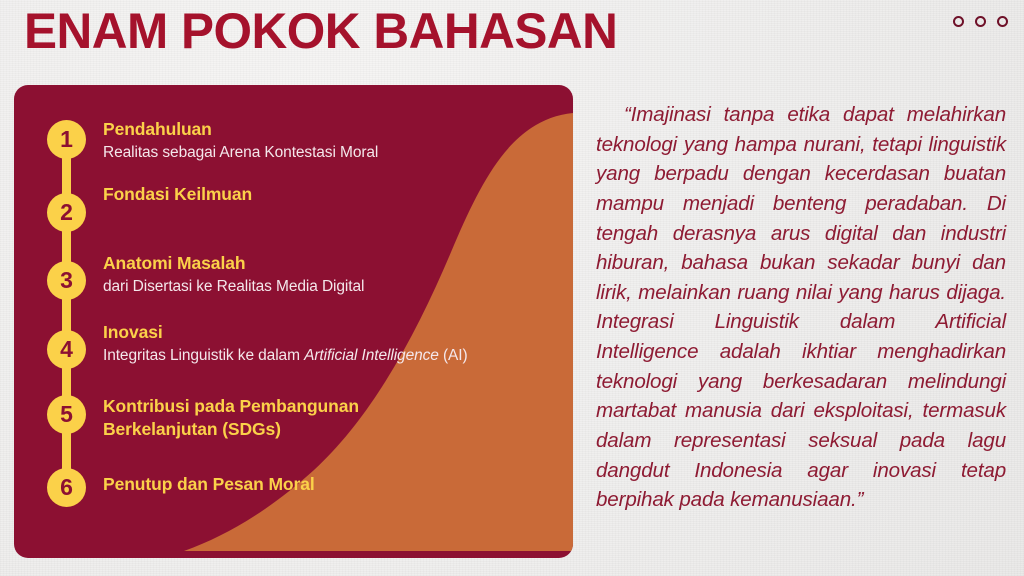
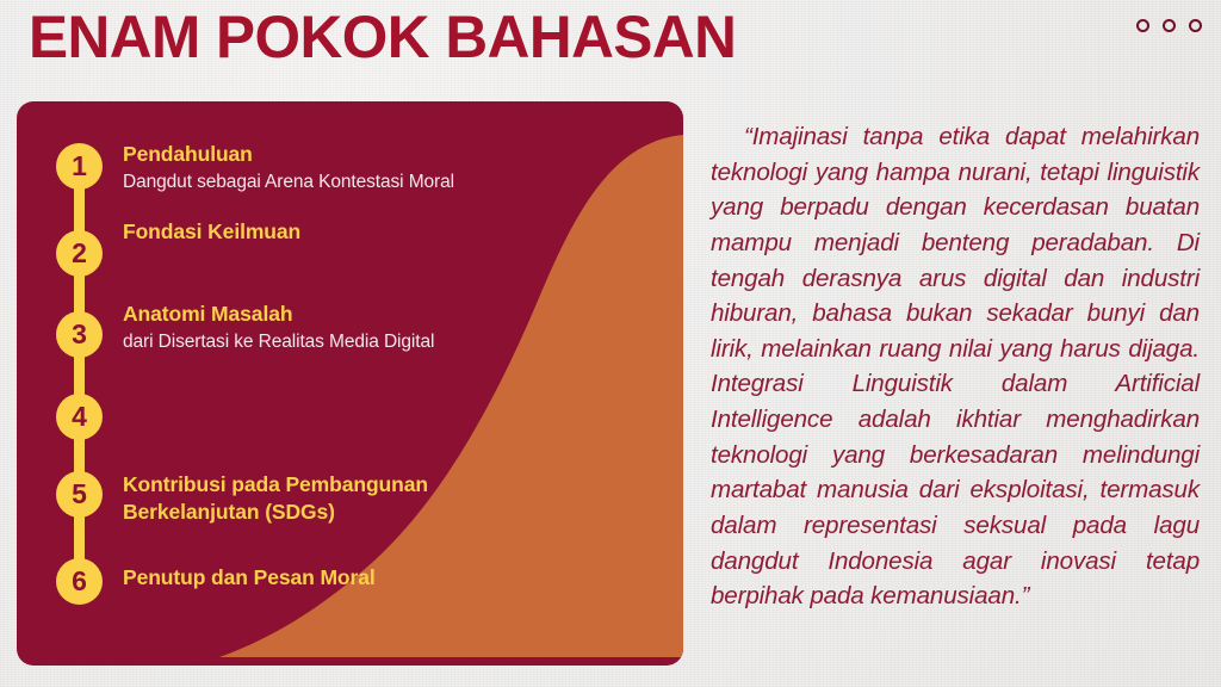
  ENAM POKOK BAHASAN
  1
  Pendahuluan
- Realitas sebagai Arena Kontestasi Moral
+ Dangdut sebagai Arena Kontestasi Moral
  2
  Fondasi Keilmuan
  3
  Anatomi Masalah
  dari Disertasi ke Realitas Media Digital
  4
- Inovasi
- Integritas Linguistik ke dalam Artificial Intelligence (AI)
  5
  Kontribusi pada Pembangunan Berkelanjutan (SDGs)
  6
  Penutup dan Pesan Moral
  “Imajinasi tanpa etika dapat melahirkan teknologi yang hampa nurani, tetapi linguistik yang berpadu dengan kecerdasan buatan mampu menjadi benteng peradaban. Di tengah derasnya arus digital dan industri hiburan, bahasa bukan sekadar bunyi dan lirik, melainkan ruang nilai yang harus dijaga. Integrasi Linguistik dalam Artificial Intelligence adalah ikhtiar menghadirkan teknologi yang berkesadaran melindungi martabat manusia dari eksploitasi, termasuk dalam representasi seksual pada lagu dangdut Indonesia agar inovasi tetap berpihak pada kemanusiaan.”
